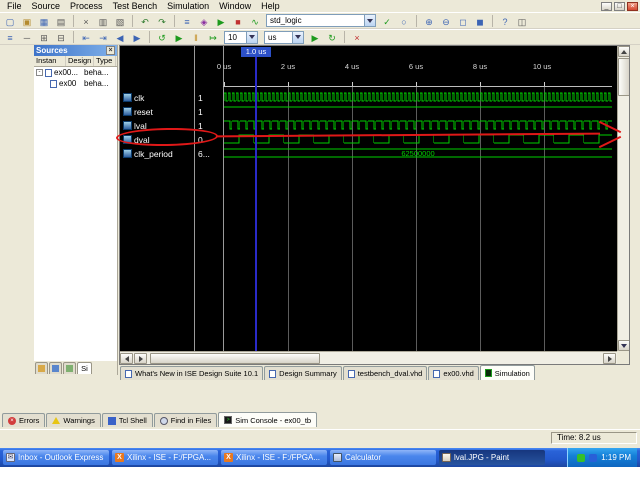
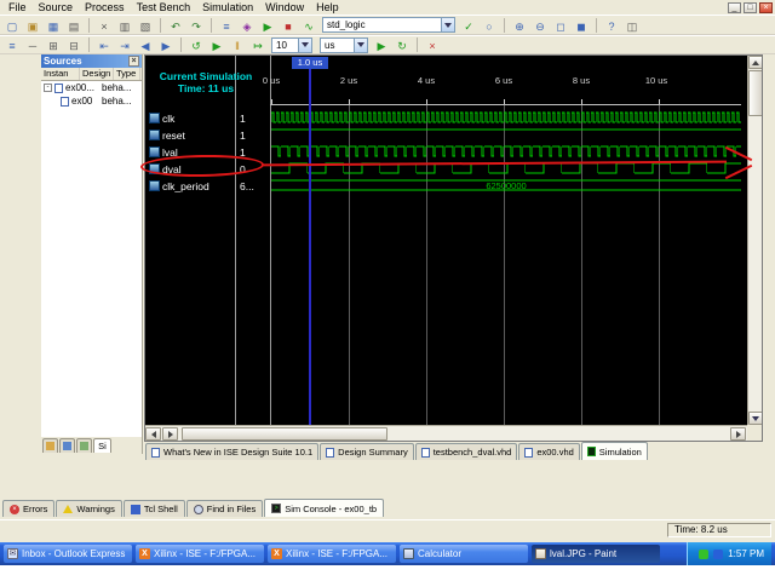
  File
  Source
  Process
  Test Bench
  Simulation
  Window
  Help
  ▢
  ▣
  ▦
  ▤
  ×
  ▥
  ▧
  ↶
  ↷
  ≡
  ◈
  ▶
  ■
  ∿
  std_logic
  ✓
  ○
  ⊕
  ⊖
  ◻
  ◼
  ?
  ◫
  ≡
  ─
  ⊞
  ⊟
  ⇤
  ⇥
  ◀
  ▶
  ↺
  ▶
  ‖
  ↦
  10
  us
  ▶
  ↻
  ×
  Sources
  Instan
  Design
  Type
  ex00...
  beha...
  ex00
  beha...
  Si
+ Current Simulation
+ Time: 11 us
  1.0 us
  0 us
  2 us
  4 us
  6 us
  8 us
  10 us
  clk
  1
  reset
  1
  lval
  1
  dval
  0
  clk_period
  6...
  62500000
  What's New in ISE Design Suite 10.1
  Design Summary
  testbench_dval.vhd
  ex00.vhd
  Simulation
  Errors
  Warnings
  Tcl Shell
  Find in Files
  Sim Console - ex00_tb
  Time: 8.2 us
  Inbox - Outlook Express
  Xilinx - ISE - F:/FPGA...
  Xilinx - ISE - F:/FPGA...
  Calculator
  lval.JPG - Paint
- 1:19 PM
+ 1:57 PM
